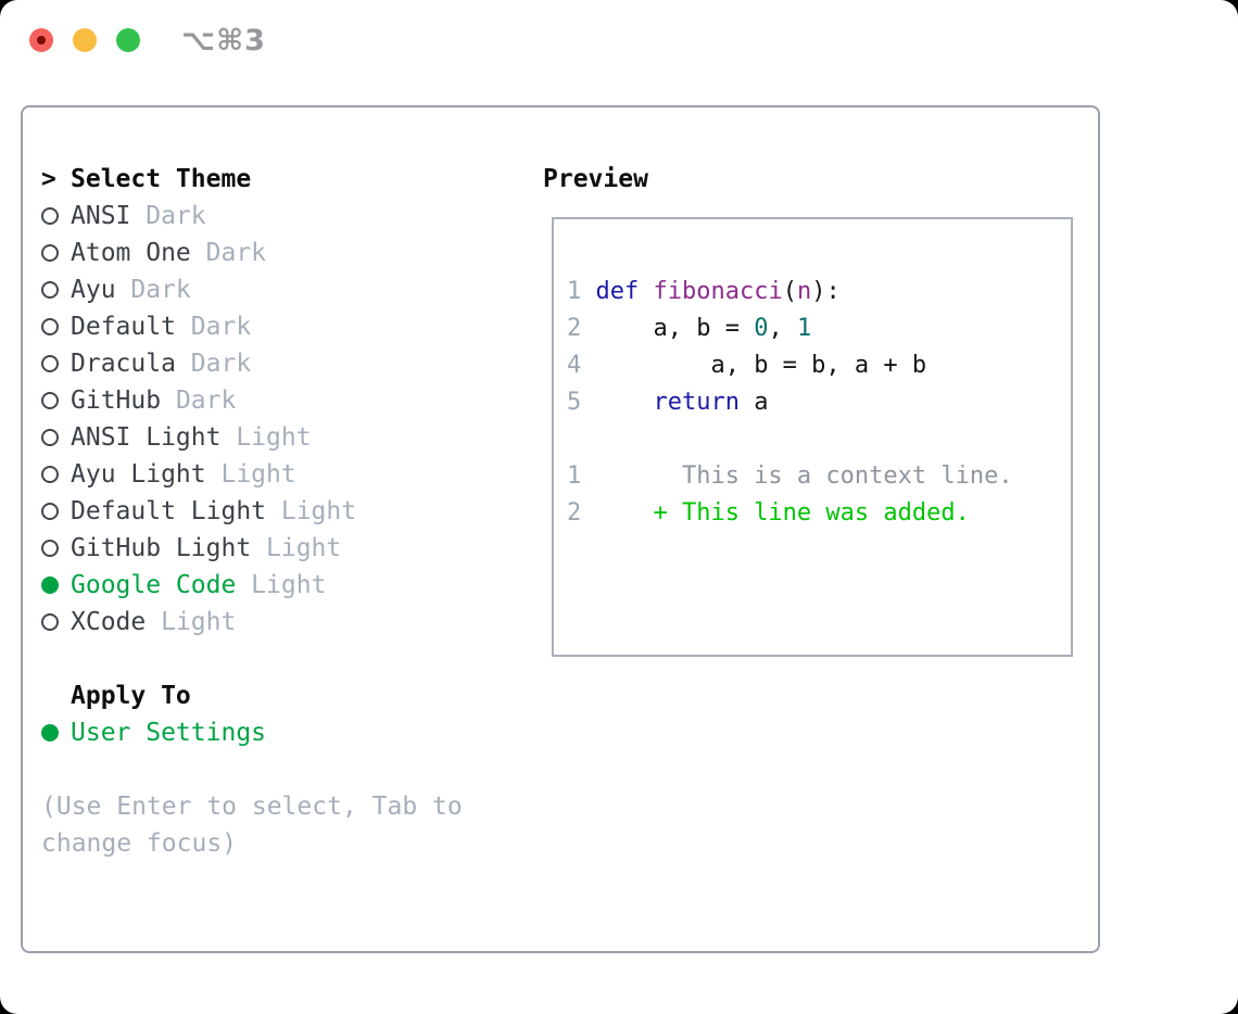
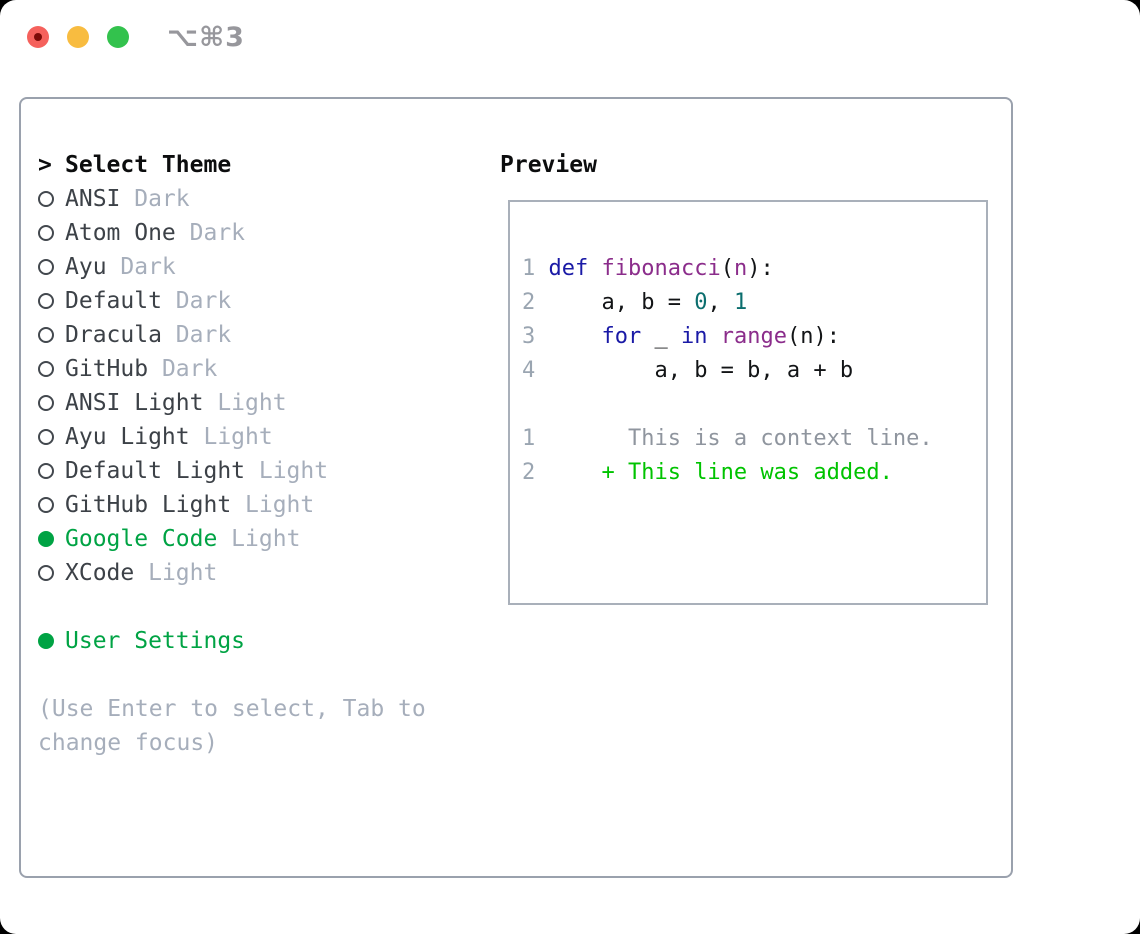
  ⌥⌘3
  >
  Select Theme
  ANSI
  Dark
  Atom One
  Dark
  Ayu
  Dark
  Default
  Dark
  Dracula
  Dark
  GitHub
  Dark
  ANSI Light
  Light
  Ayu Light
  Light
  Default Light
  Light
  GitHub Light
  Light
  Google Code
  Light
  XCode
  Light
- Apply To
  User Settings
  (Use Enter to select, Tab to change focus)
  Preview
  1 def fibonacci(n):
  2 a, b = 0, 1
+ 3 for _ in range(n):
  4 a, b = b, a + b
- 5 return a
  1 This is a context line.
  2 + This line was added.
